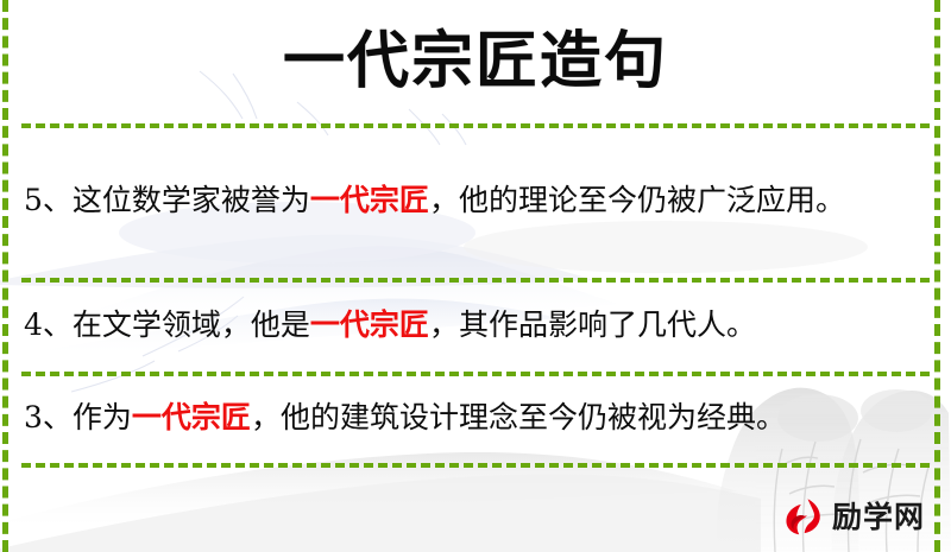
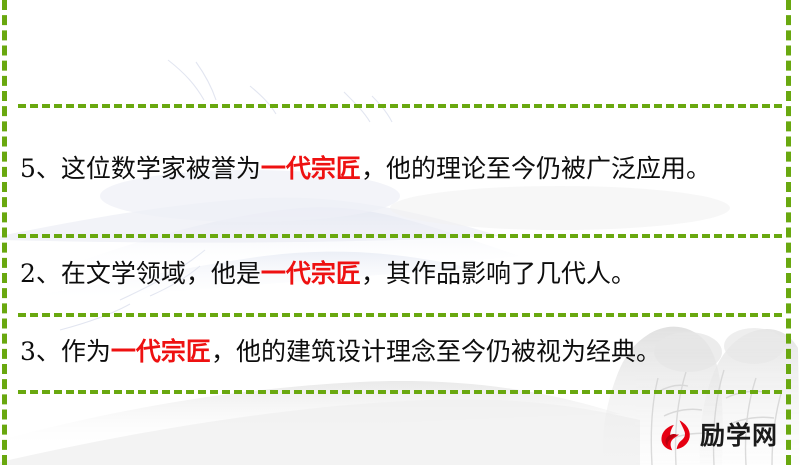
- 一代宗匠造句
  5、这位数学家被誉为一代宗匠，他的理论至今仍被广泛应用。
- 4、在文学领域，他是一代宗匠，其作品影响了几代人。
+ 2、在文学领域，他是一代宗匠，其作品影响了几代人。
  3、作为一代宗匠，他的建筑设计理念至今仍被视为经典。
  励学网
